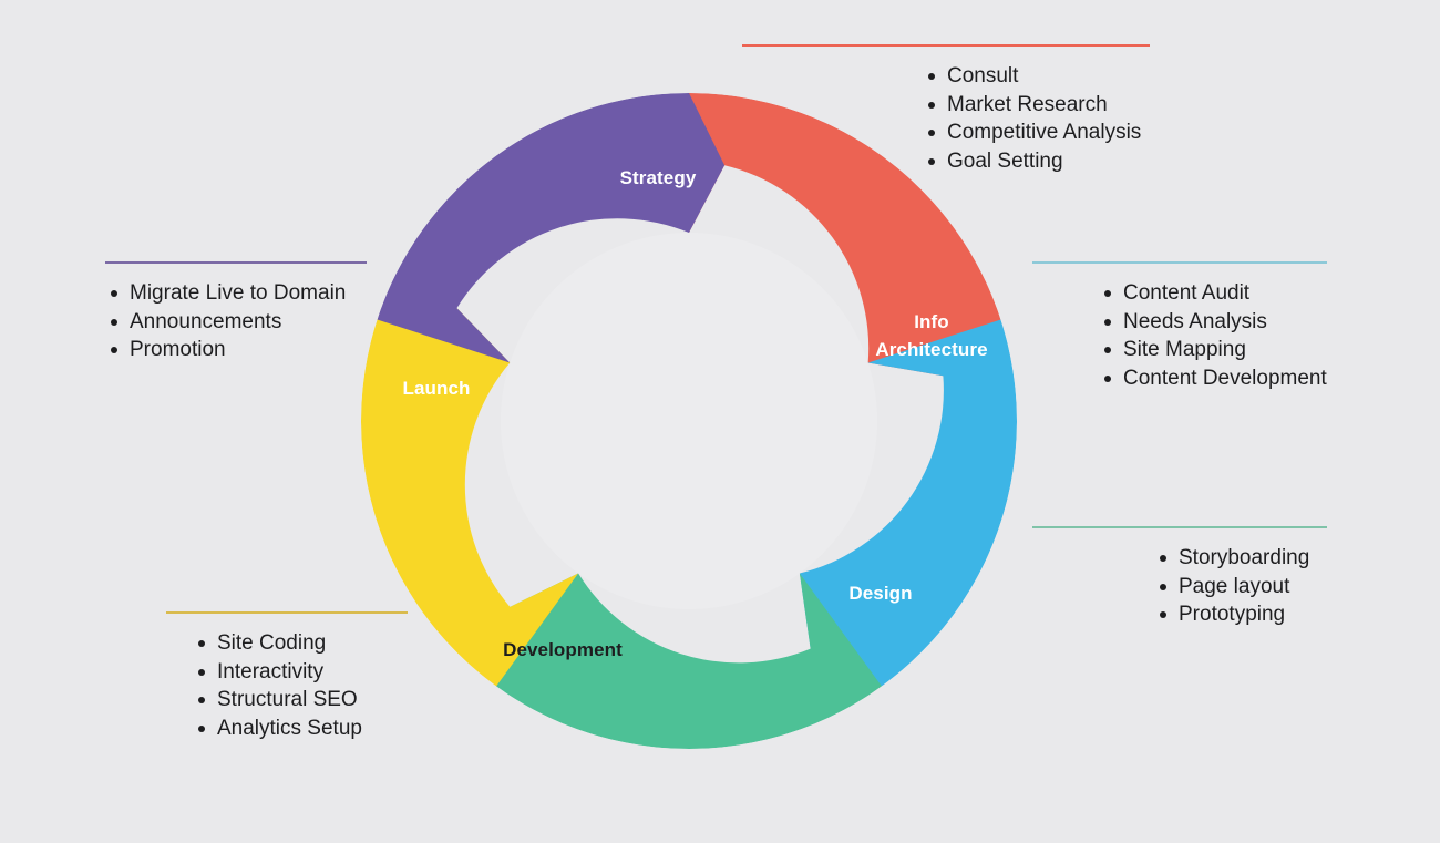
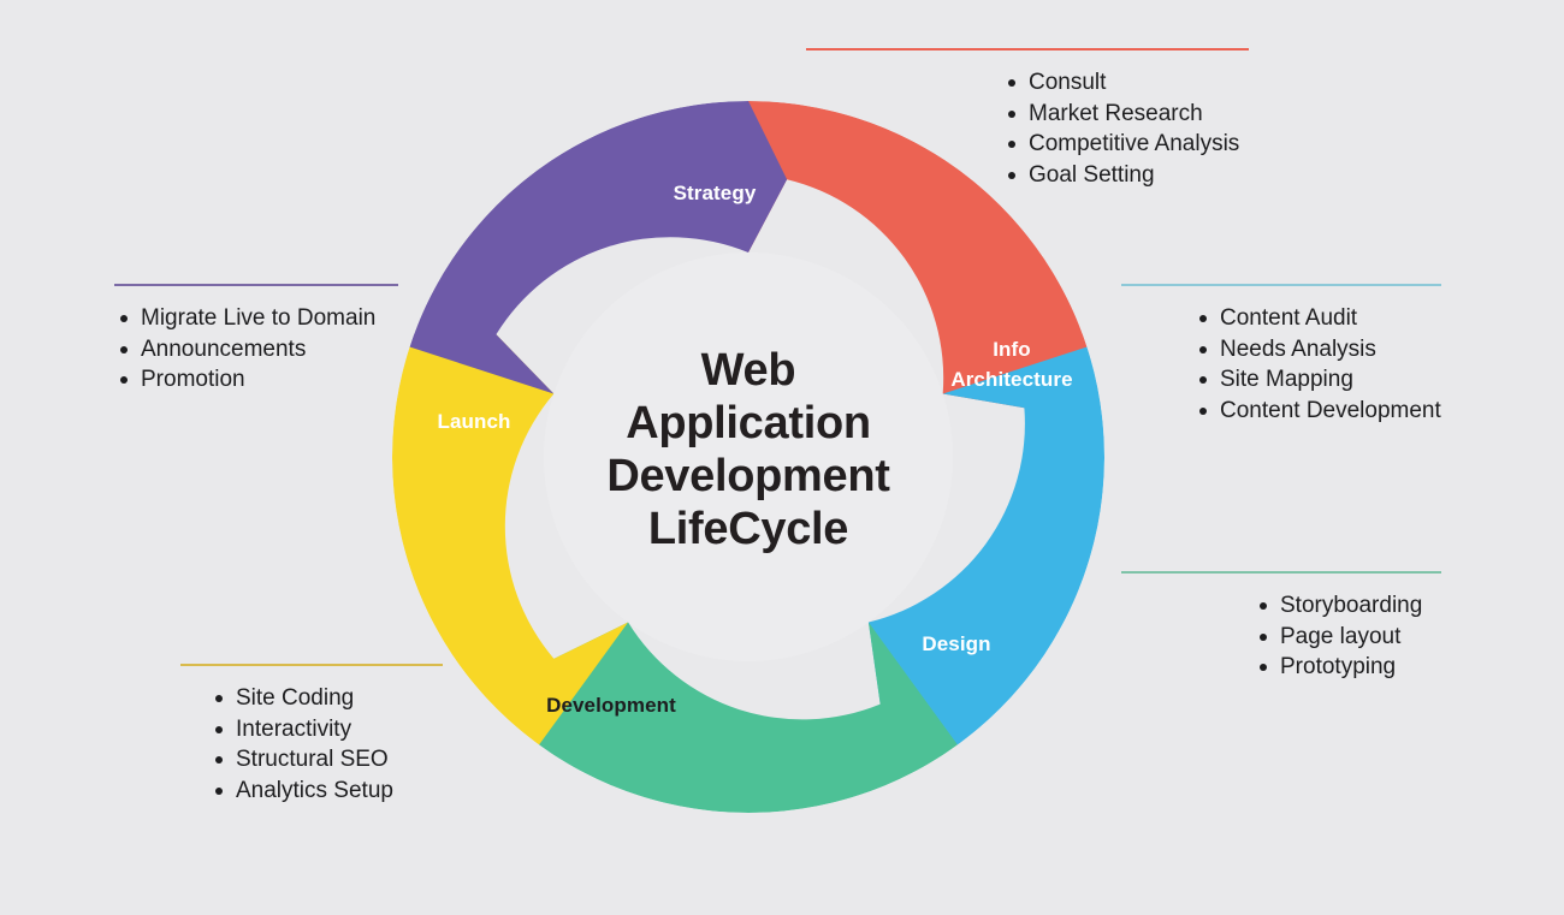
  Strategy
  Info Architecture
  Design
  velopment
  Launch
+ Web
+ Application
+ Development
+ LifeCycle
  Consult
  Market Research
  Competitive Analysis
  Goal Setting
  Migrate Live to Domain
  Announcements
  Promotion
  Content Audit
  Needs Analysis
  Site Mapping
  Content Development
  Storyboarding
  Page layout
  Prototyping
  Site Coding
  Interactivity
  Structural SEO
  Analytics Setup
